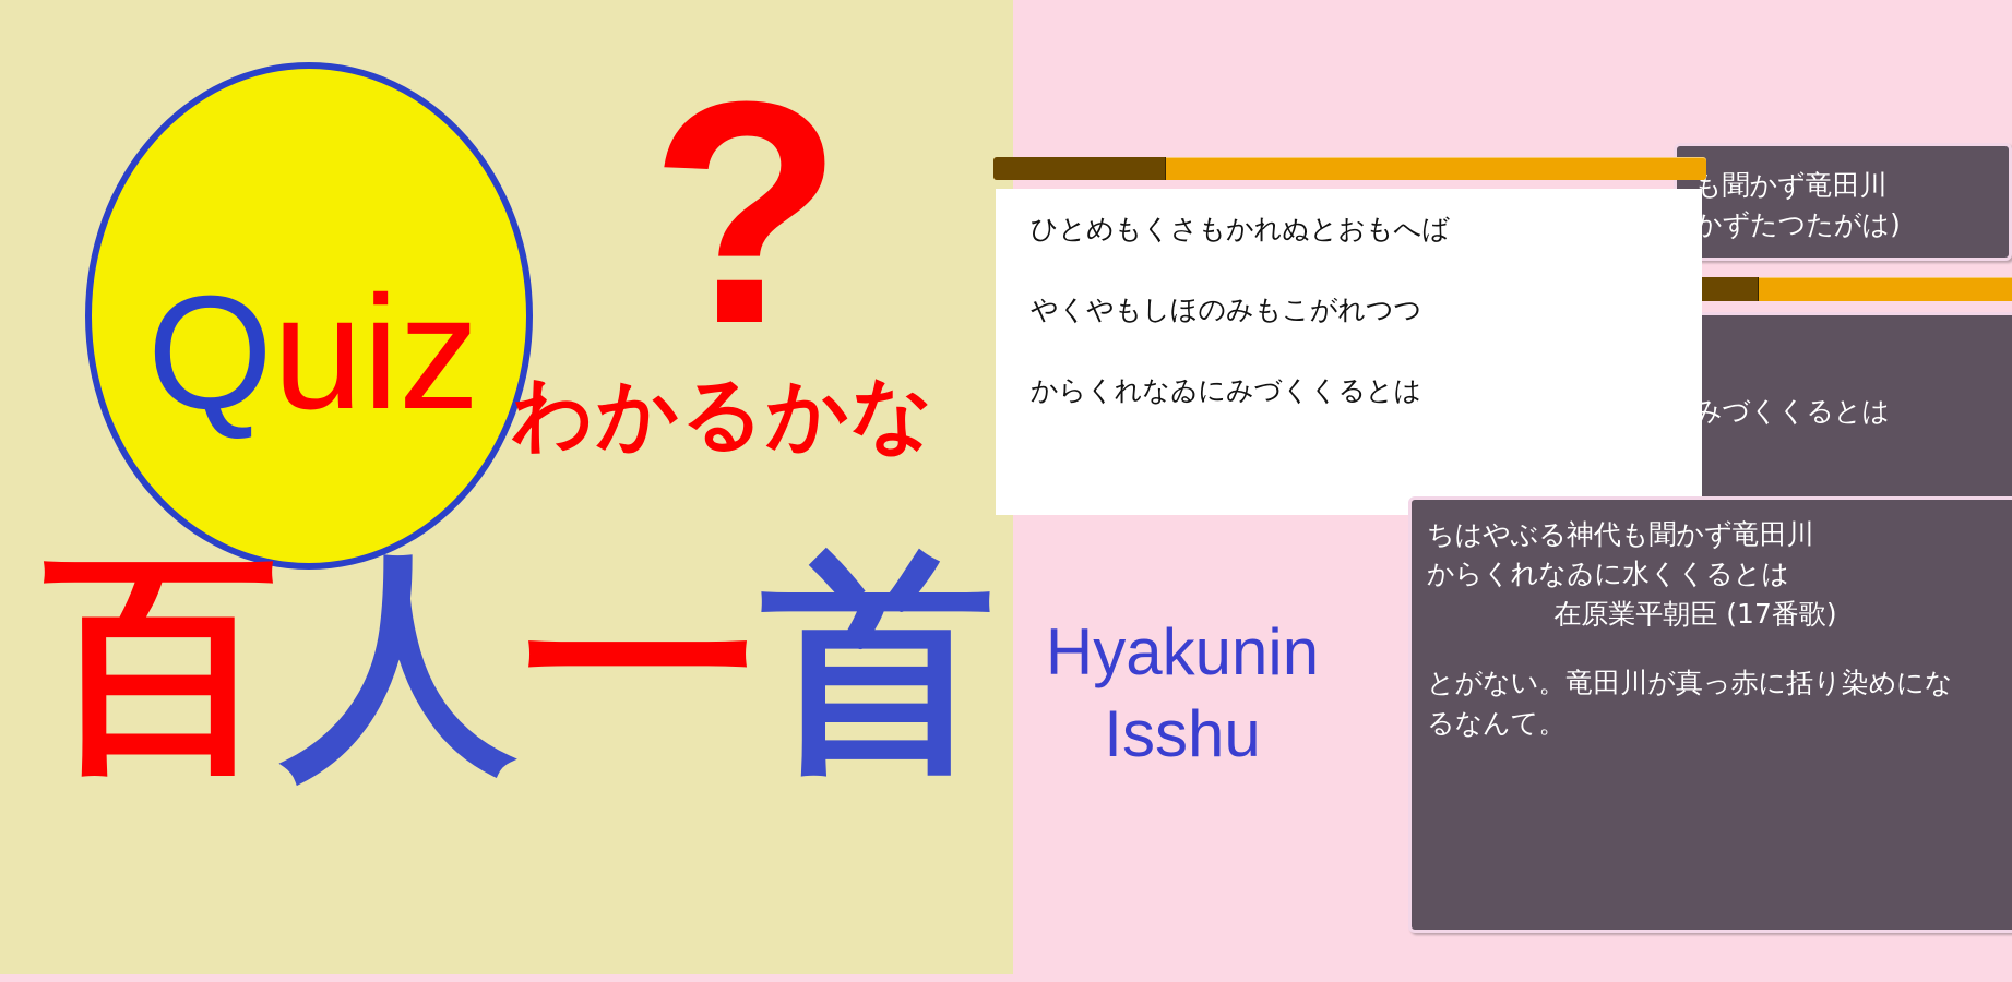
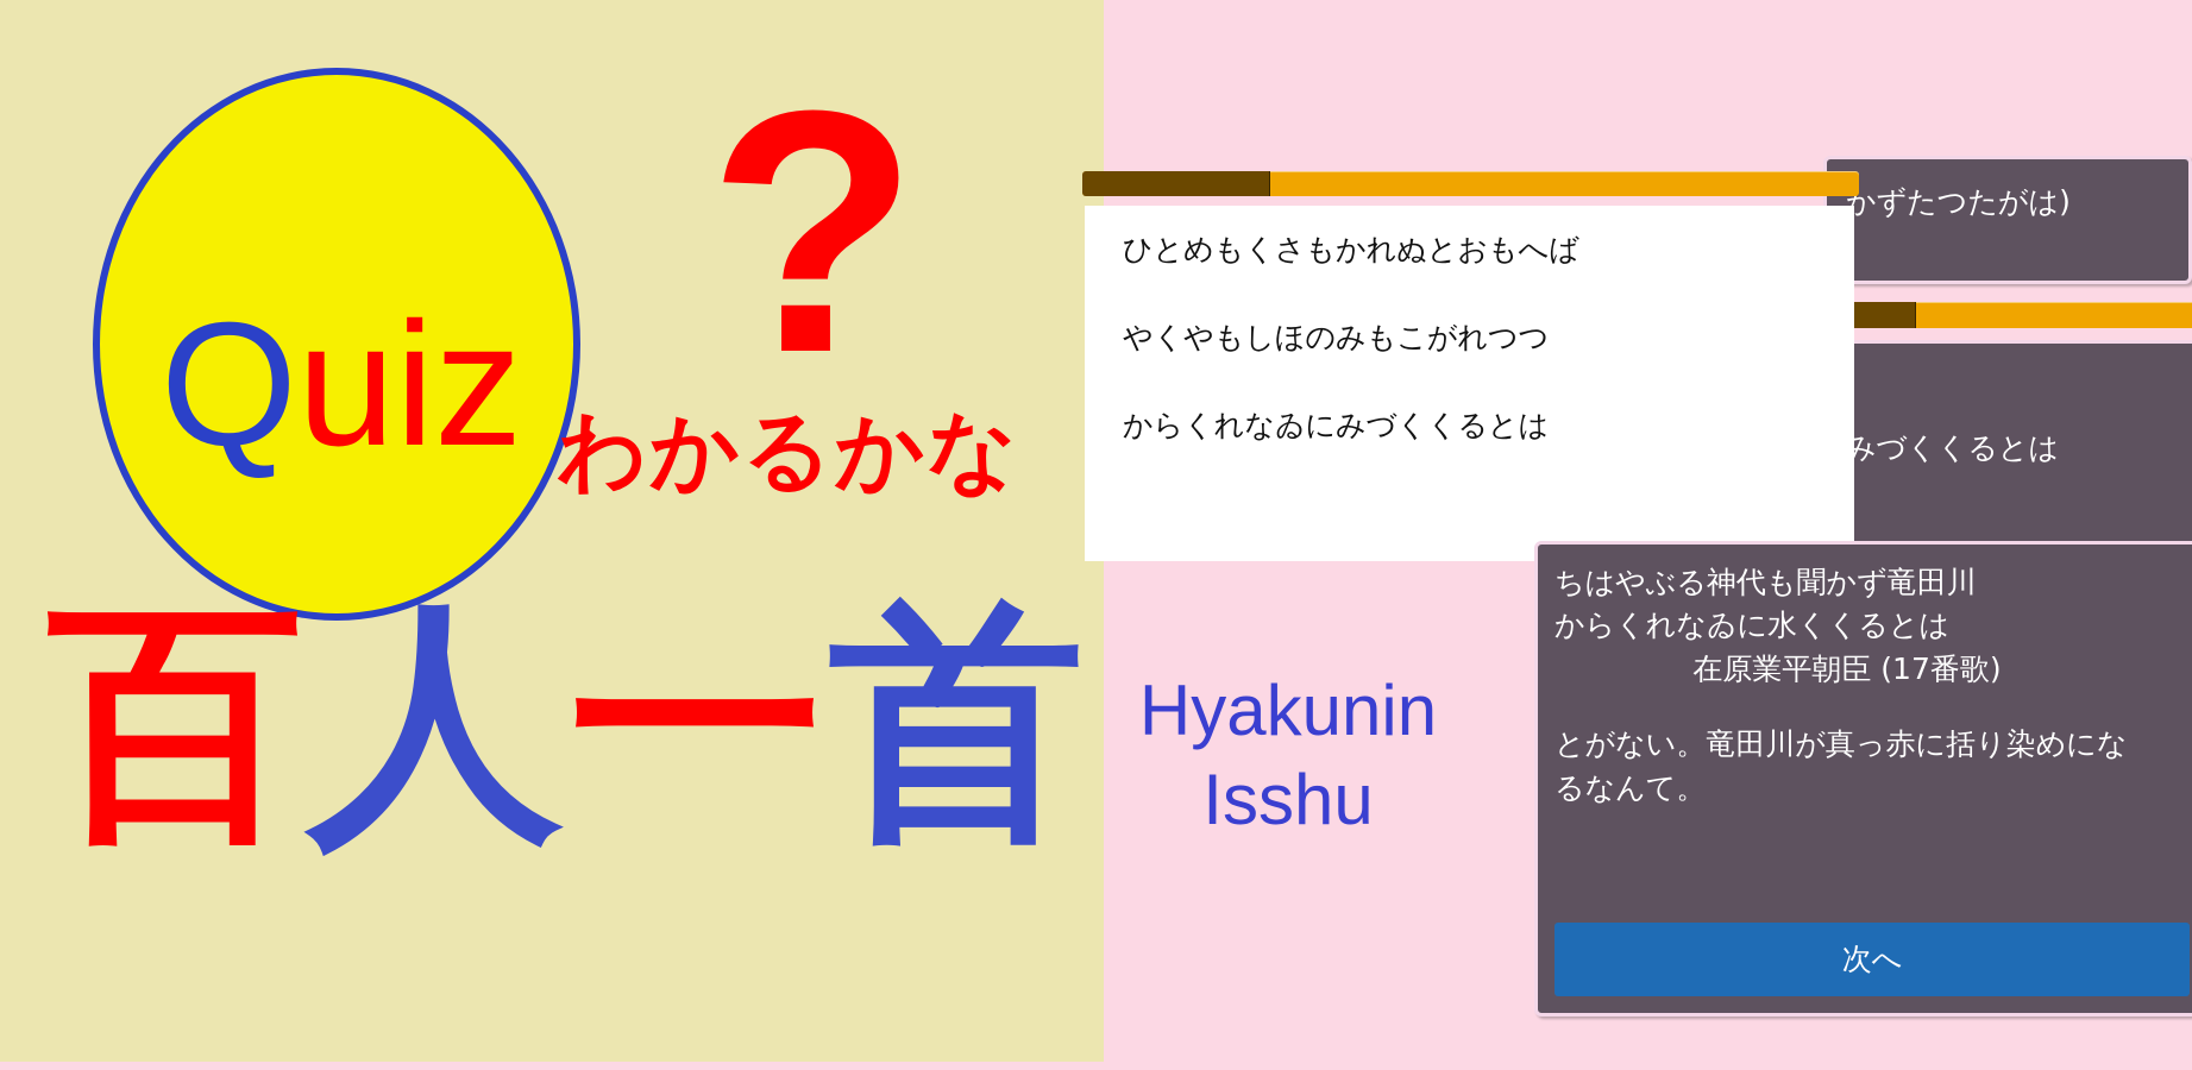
  Quiz
  ?
  わかるかな
  百人一首
  Hyakunin
  Isshu
- も聞かず竜田川
  かずたつたがは)
  みづくくるとは
  ひとめもくさもかれぬとおもへば
  やくやもしほのみもこがれつつ
  からくれなゐにみづくくるとは
  ちはやぶる神代も聞かず竜田川
  からくれなゐに水くくるとは
  在原業平朝臣 (17番歌)
  とがない。竜田川が真っ赤に括り染めにな
  るなんて。
+ 次へ
